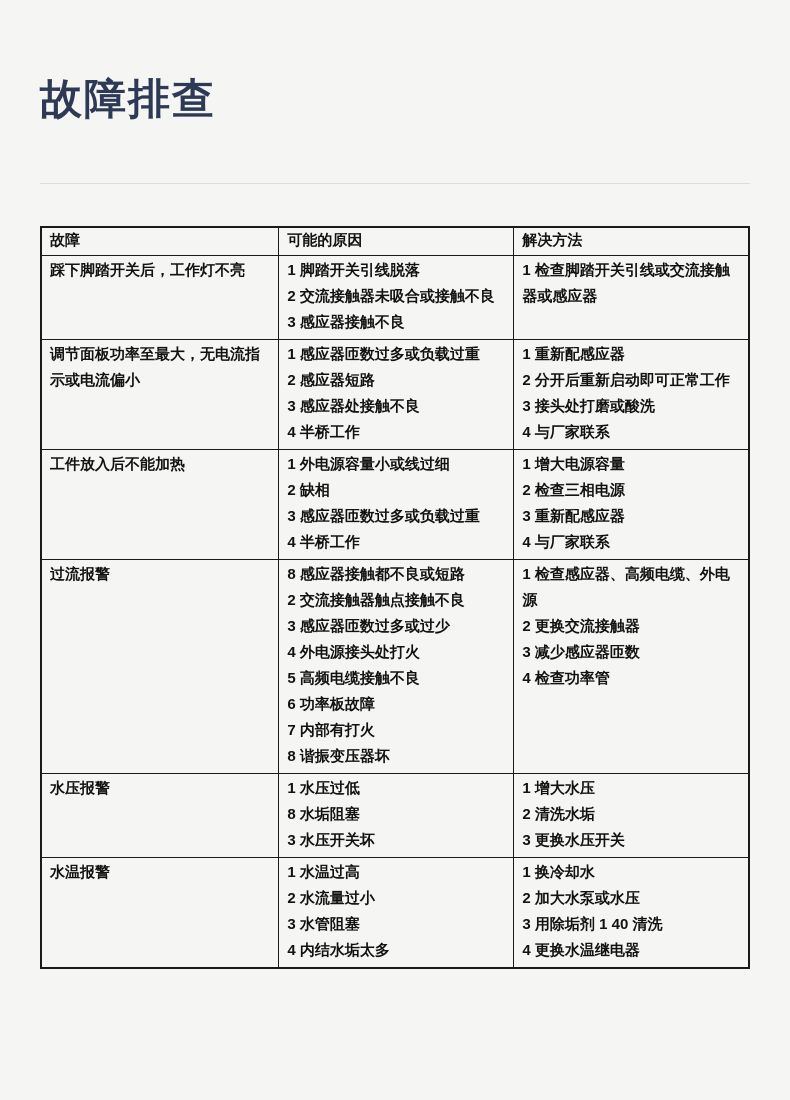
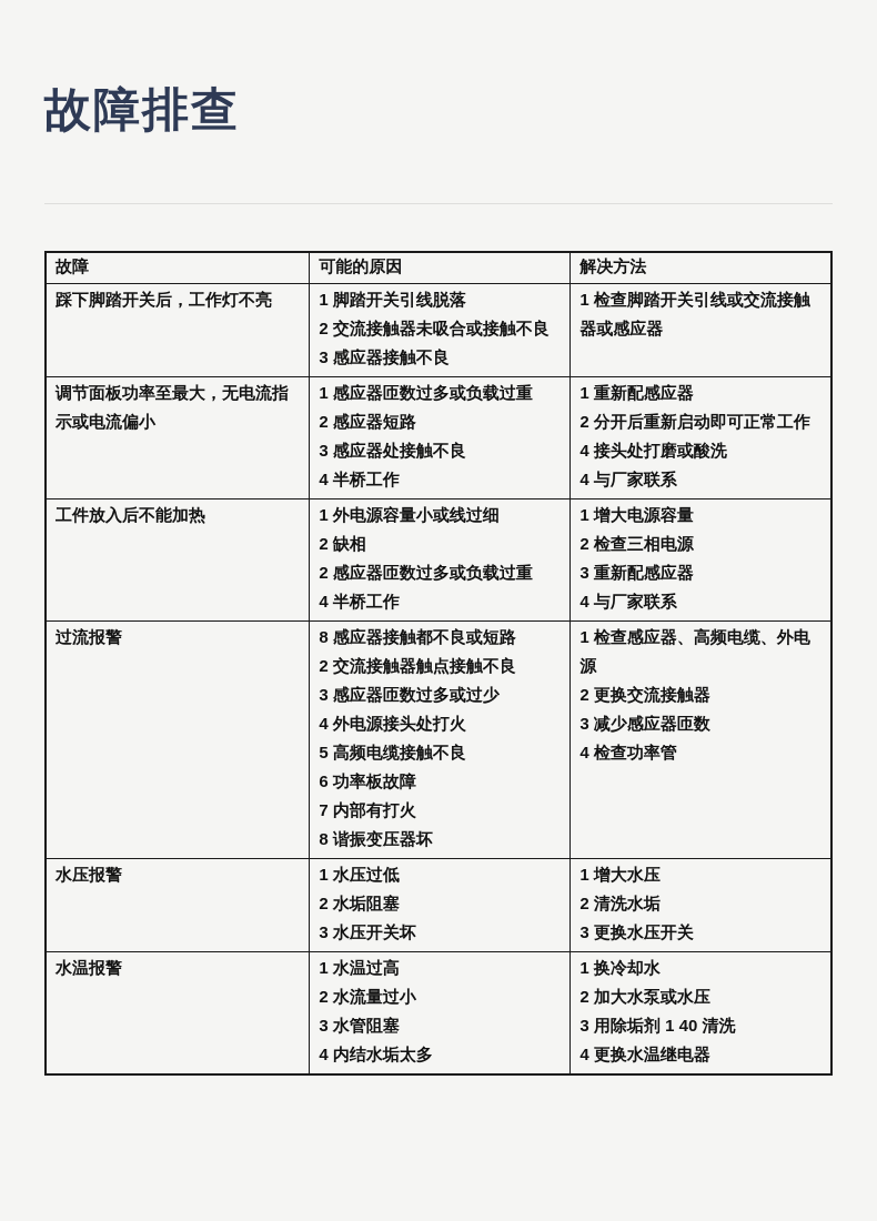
  故障排查
  故障	可能的原因	解决方法
  踩下脚踏开关后，工作灯不亮	1 脚踏开关引线脱落2 交流接触器未吸合或接触不良3 感应器接触不良	1 检查脚踏开关引线或交流接触器或感应器
- 调节面板功率至最大，无电流指示或电流偏小	1 感应器匝数过多或负载过重2 感应器短路3 感应器处接触不良4 半桥工作	1 重新配感应器2 分开后重新启动即可正常工作3 接头处打磨或酸洗4 与厂家联系
+ 调节面板功率至最大，无电流指示或电流偏小	1 感应器匝数过多或负载过重2 感应器短路3 感应器处接触不良4 半桥工作	1 重新配感应器2 分开后重新启动即可正常工作4 接头处打磨或酸洗4 与厂家联系
- 工件放入后不能加热	1 外电源容量小或线过细2 缺相3 感应器匝数过多或负载过重4 半桥工作	1 增大电源容量2 检查三相电源3 重新配感应器4 与厂家联系
+ 工件放入后不能加热	1 外电源容量小或线过细2 缺相2 感应器匝数过多或负载过重4 半桥工作	1 增大电源容量2 检查三相电源3 重新配感应器4 与厂家联系
  过流报警	8 感应器接触都不良或短路2 交流接触器触点接触不良3 感应器匝数过多或过少4 外电源接头处打火5 高频电缆接触不良6 功率板故障7 内部有打火8 谐振变压器坏	1 检查感应器、高频电缆、外电源2 更换交流接触器3 减少感应器匝数4 检查功率管
- 水压报警	1 水压过低8 水垢阻塞3 水压开关坏	1 增大水压2 清洗水垢3 更换水压开关
+ 水压报警	1 水压过低2 水垢阻塞3 水压开关坏	1 增大水压2 清洗水垢3 更换水压开关
  水温报警	1 水温过高2 水流量过小3 水管阻塞4 内结水垢太多	1 换冷却水2 加大水泵或水压3 用除垢剂 1 40 清洗4 更换水温继电器
